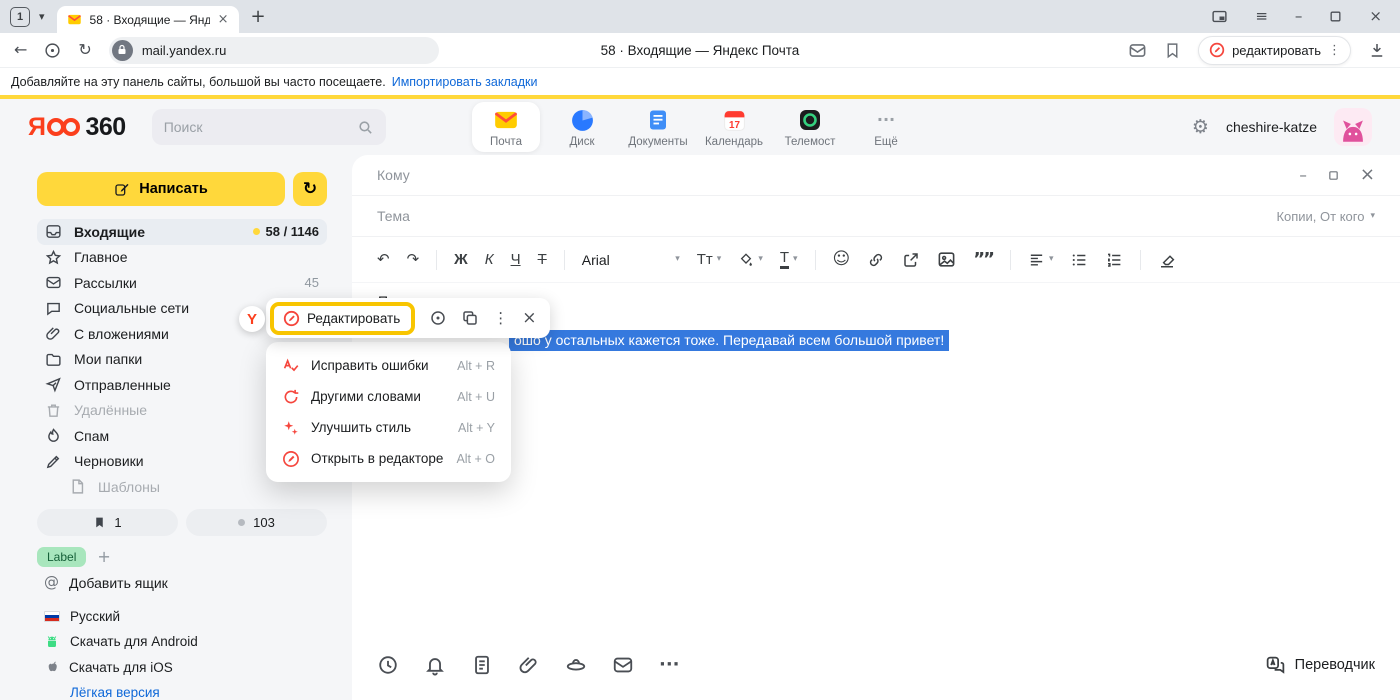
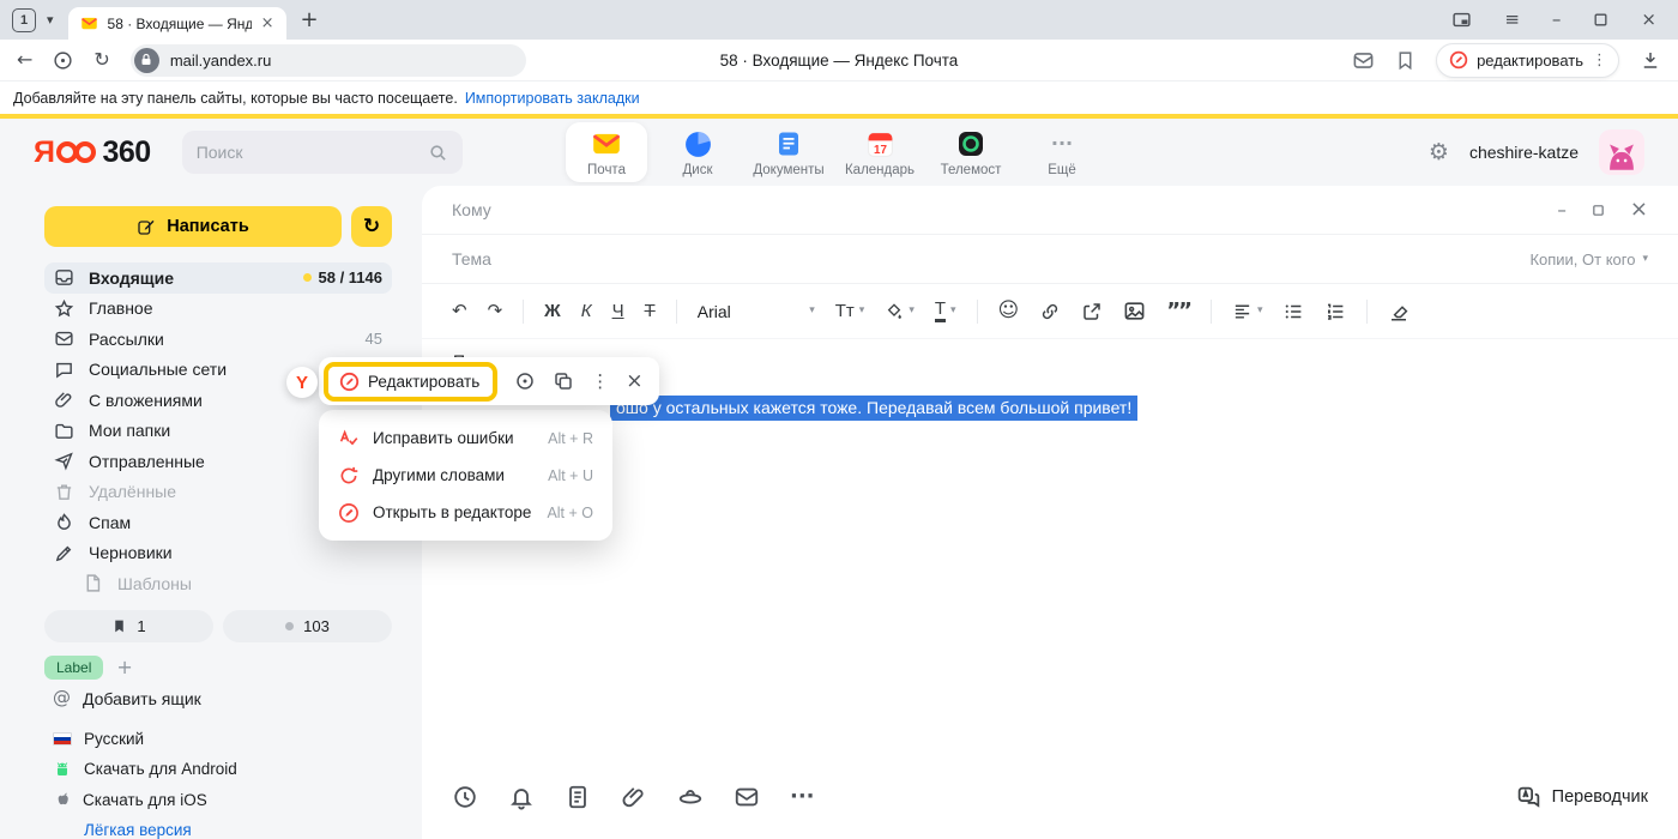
  1
  ▾
  58 · Входящие — Янд
  ×
  +
  ≡
  –
  ×
  ←
  ↻
  mail.yandex.ru
  58 · Входящие — Яндекс Почта
  редактировать
  ⋮
- Добавляйте на эту панель сайты, большой вы часто посещаете.
+ Добавляйте на эту панель сайты, которые вы часто посещаете.
  Импортировать закладки
  Я
  360
  Поиск
  Почта
  Диск
  Документы
  17
  Календарь
  Телемост
  ···
  Ещё
  ⚙
  cheshire-katze
  Написать
  ↻
  Входящие
  58 / 1146
  Главное
  Рассылки
  45
  Социальные сети
  С вложениями
  Мои папки
  Отправленные
  Удалённые
  Спам
  Черновики
  Шаблоны
  1
  103
  Label
  +
  @
  Добавить ящик
  Русский
  Скачать для Android
  Скачать для iOS
  Лёгкая версия
  Кому
  –
  ×
  Тема
  Копии, От кого
  ▾
  ↶
  ↷
  Ж
  К
  Ч
  Т
  Arial
  ▾
  Тт
  ▾
  ▾
  Т
  ▾
  ☺
  ””
  ▾
  ошо у остальных кажется тоже. Передавай всем большой привет!
  ···
  Переводчик
  Y
  Редактировать
  ⋮
  ×
  Исправить ошибки
  Alt + R
  Другими словами
  Alt + U
- Улучшить стиль
- Alt + Y
  Открыть в редакторе
  Alt + O
